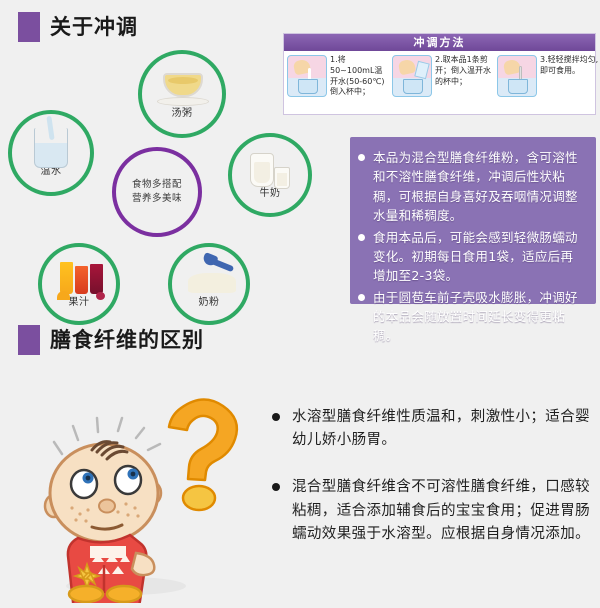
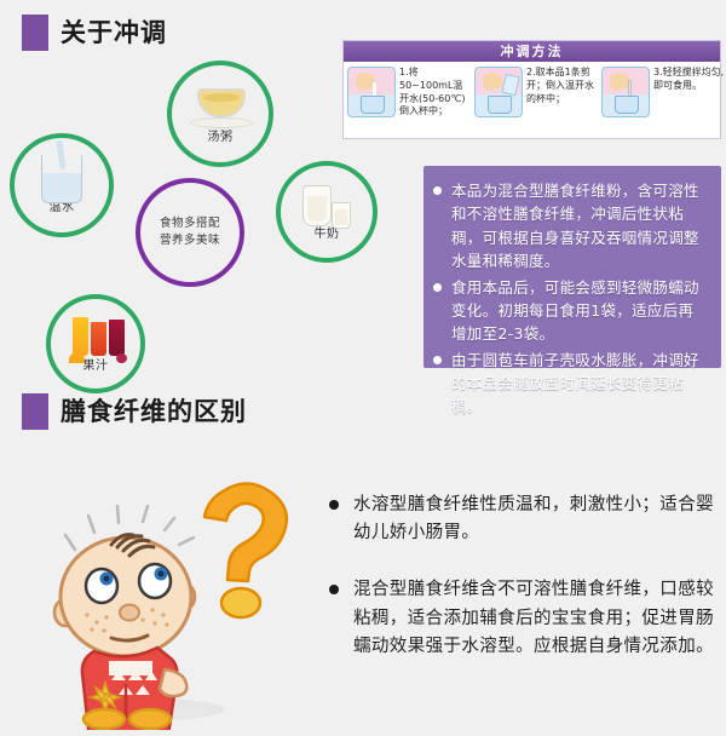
  关于冲调
  汤粥
  温水
  牛奶
  食物多搭配
  营养多美味
  果汁
- 奶粉
  冲调方法
  1.将50~100mL温开水(50-60℃)倒入杯中；
  2.取本品1条剪开；倒入温开水的杯中；
  3.轻轻搅拌均匀,即可食用。
  本品为混合型膳食纤维粉，含可溶性和不溶性膳食纤维，冲调后性状粘稠，可根据自身喜好及吞咽情况调整水量和稀稠度。
  食用本品后，可能会感到轻微肠蠕动变化。初期每日食用1袋，适应后再增加至2-3袋。
  由于圆苞车前子壳吸水膨胀，冲调好的本品会随放置时间延长变得更粘稠。
  膳食纤维的区别
  水溶型膳食纤维性质温和，刺激性小；适合婴幼儿娇小肠胃。
  混合型膳食纤维含不可溶性膳食纤维，口感较粘稠，适合添加辅食后的宝宝食用；促进胃肠蠕动效果强于水溶型。应根据自身情况添加。
